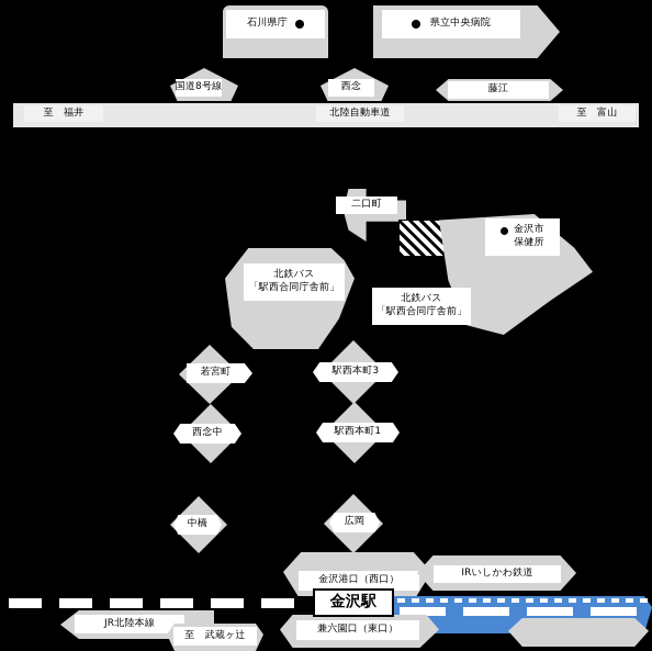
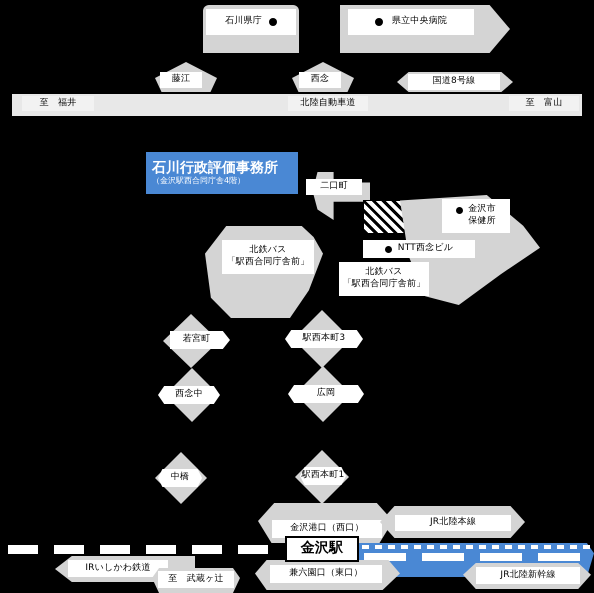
  石川県庁
  県立中央病院
- 国道8号線
+ 藤江
  西念
- 藤江
+ 国道8号線
  至 福井
  北陸自動車道
  至 富山
+ 石川行政評価事務所
+ （金沢駅西合同庁舎4階）
  二口町
  金沢市
  保健所
+ NTT西念ビル
  北鉄バス
  「駅西合同庁舎前」
  北鉄バス
  「駅西合同庁舎前」
  若宮町
  駅西本町3
  西念中
- 駅西本町1
+ 広岡
  中橋
- 広岡
+ 駅西本町1
  金沢港口（西口）
- IRいしかわ鉄道
+ JR北陸本線
  金沢駅
- JR北陸本線
+ IRいしかわ鉄道
  至 武蔵ヶ辻
  兼六園口（東口）
+ JR北陸新幹線
